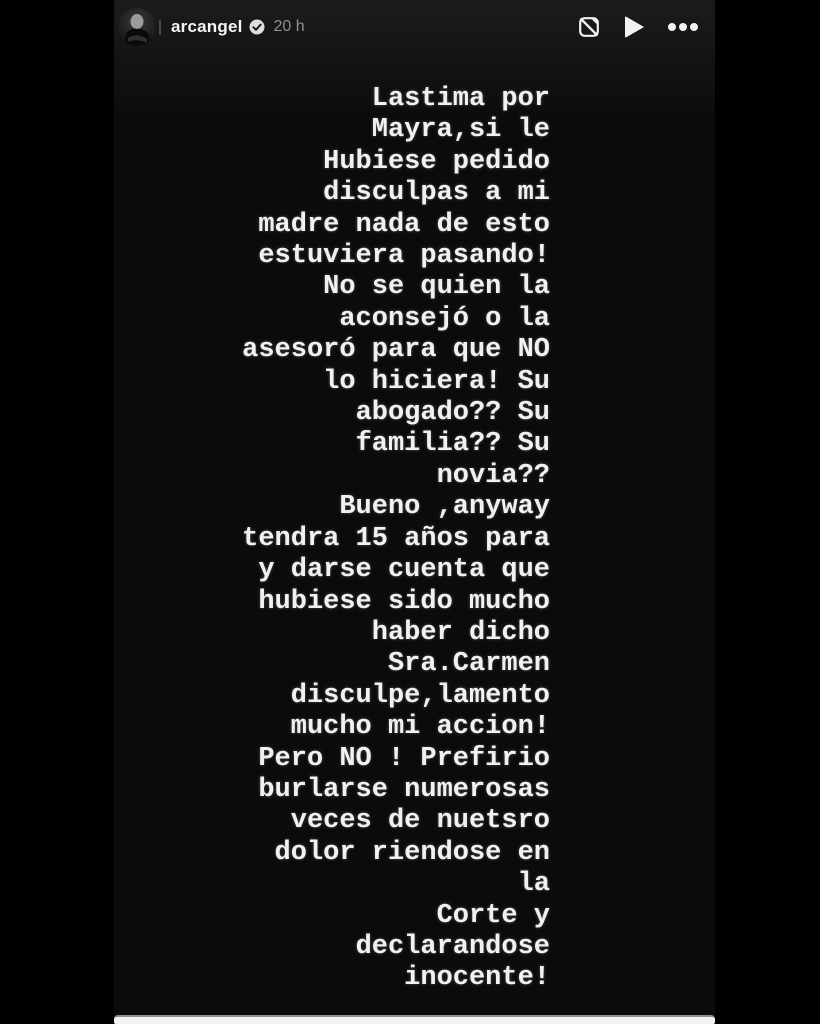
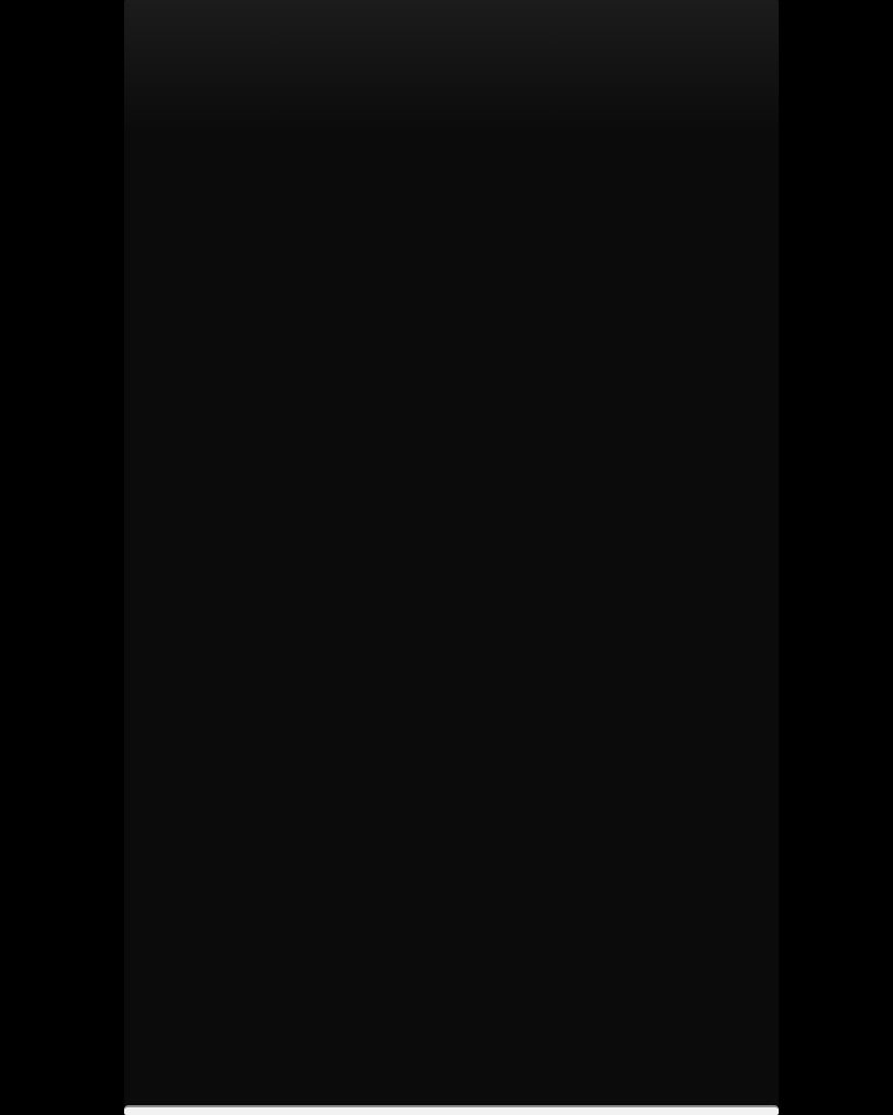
- arcangel
- 20 h
- Lastima por
- Mayra,si le
- Hubiese pedido
- disculpas a mi
- madre nada de esto
- estuviera pasando!
- No se quien la
- aconsejó o la
- asesoró para que NO
- lo hiciera! Su
- abogado?? Su
- familia?? Su
- novia??
- Bueno ,anyway
- tendra 15 años para
- y darse cuenta que
- hubiese sido mucho
- haber dicho
- Sra.Carmen
- disculpe,lamento
- mucho mi accion!
- Pero NO ! Prefirio
- burlarse numerosas
- veces de nuetsro
- dolor riendose en
- la
- Corte y
- declarandose
- inocente!
